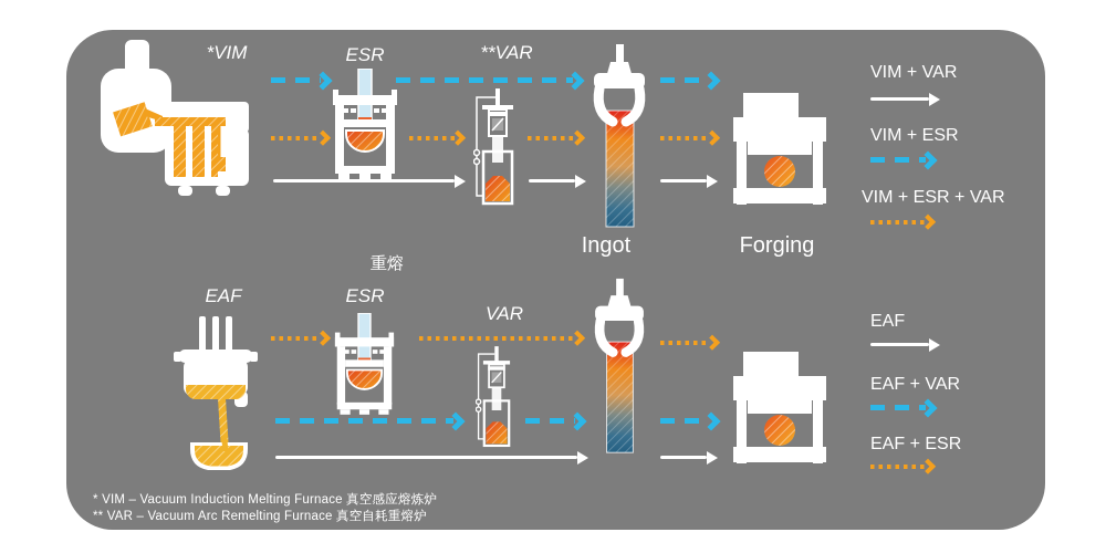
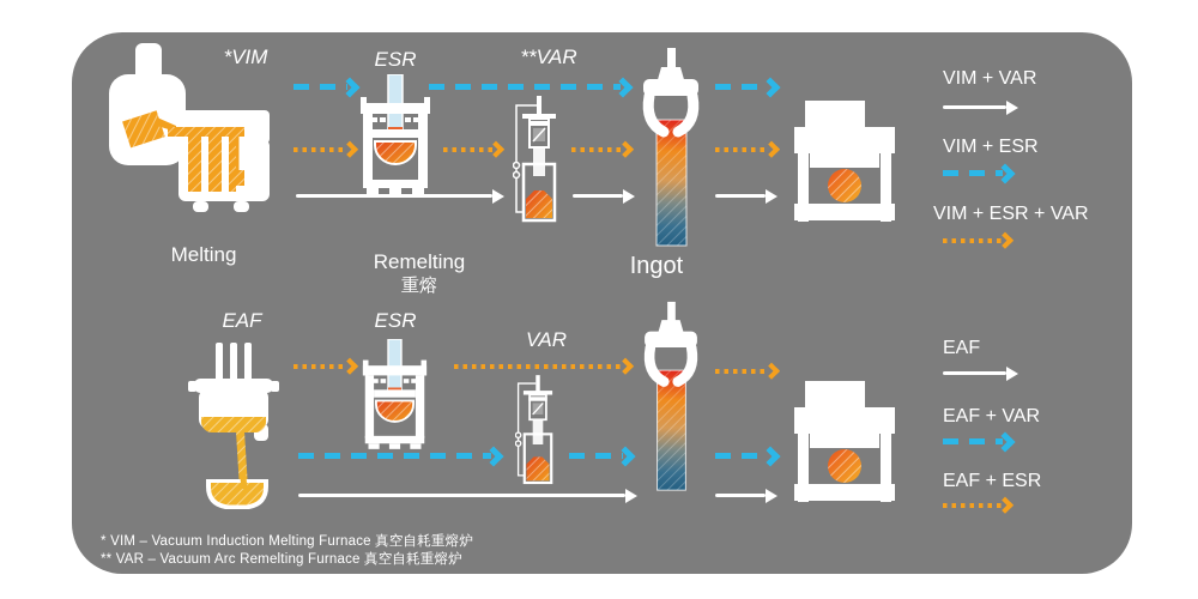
  *VIM
  ESR
  **VAR
  EAF
  ESR
  VAR
+ Melting
+ Remelting
  重熔
  Ingot
- Forging
  VIM + VAR
  VIM + ESR
  VIM + ESR + VAR
  EAF
  EAF + VAR
  EAF + ESR
- * VIM – Vacuum Induction Melting Furnace 真空感应熔炼炉
+ * VIM – Vacuum Induction Melting Furnace 真空自耗重熔炉
  ** VAR – Vacuum Arc Remelting Furnace 真空自耗重熔炉
